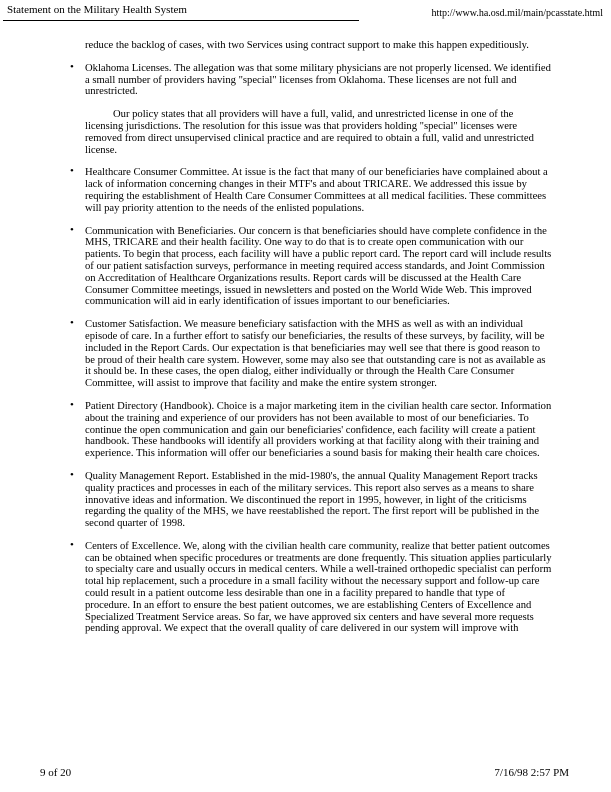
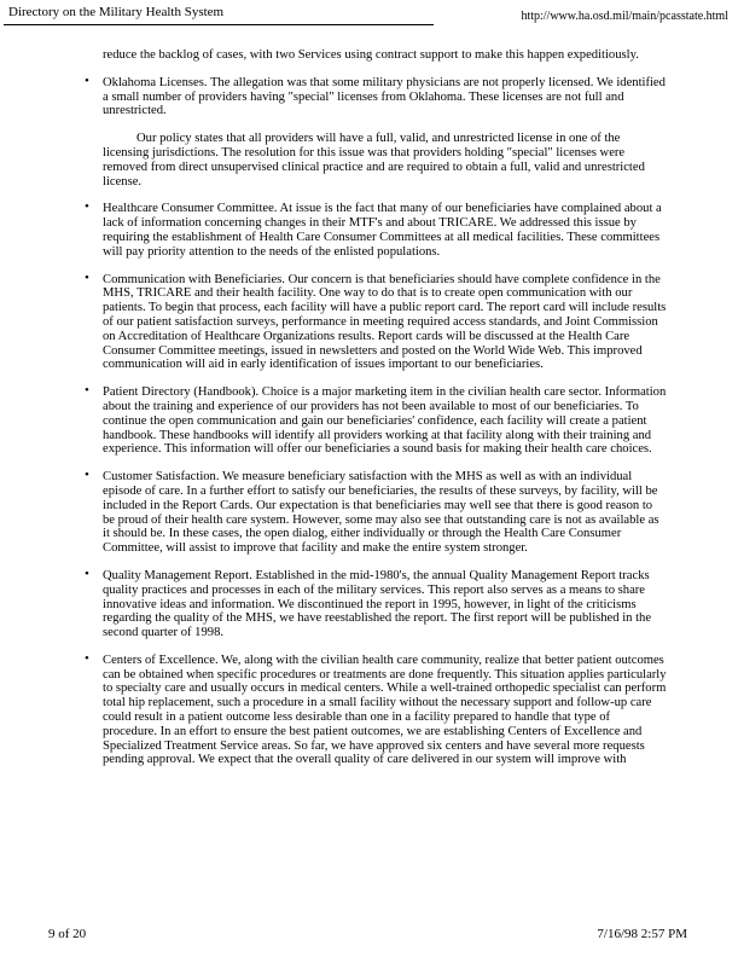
- Statement on the Military Health System
+ Directory on the Military Health System
  http://www.ha.osd.mil/main/pcasstate.html
  reduce the backlog of cases, with two Services using contract support to make this happen expeditiously.
  •
  Oklahoma Licenses. The allegation was that some military physicians are not properly licensed. We identified a small number of providers having "special" licenses from Oklahoma. These licenses are not full and unrestricted.
  Our policy states that all providers will have a full, valid, and unrestricted license in one of the licensing jurisdictions. The resolution for this issue was that providers holding "special" licenses were removed from direct unsupervised clinical practice and are required to obtain a full, valid and unrestricted license.
  •
  Healthcare Consumer Committee. At issue is the fact that many of our beneficiaries have complained about a lack of information concerning changes in their MTF's and about TRICARE. We addressed this issue by requiring the establishment of Health Care Consumer Committees at all medical facilities. These committees will pay priority attention to the needs of the enlisted populations.
  •
  Communication with Beneficiaries. Our concern is that beneficiaries should have complete confidence in the MHS, TRICARE and their health facility. One way to do that is to create open communication with our patients. To begin that process, each facility will have a public report card. The report card will include results of our patient satisfaction surveys, performance in meeting required access standards, and Joint Commission on Accreditation of Healthcare Organizations results. Report cards will be discussed at the Health Care Consumer Committee meetings, issued in newsletters and posted on the World Wide Web. This improved communication will aid in early identification of issues important to our beneficiaries.
  •
- Customer Satisfaction. We measure beneficiary satisfaction with the MHS as well as with an individual episode of care. In a further effort to satisfy our beneficiaries, the results of these surveys, by facility, will be included in the Report Cards. Our expectation is that beneficiaries may well see that there is good reason to be proud of their health care system. However, some may also see that outstanding care is not as available as it should be. In these cases, the open dialog, either individually or through the Health Care Consumer Committee, will assist to improve that facility and make the entire system stronger.
+ Patient Directory (Handbook). Choice is a major marketing item in the civilian health care sector. Information about the training and experience of our providers has not been available to most of our beneficiaries. To continue the open communication and gain our beneficiaries' confidence, each facility will create a patient handbook. These handbooks will identify all providers working at that facility along with their training and experience. This information will offer our beneficiaries a sound basis for making their health care choices.
  •
- Patient Directory (Handbook). Choice is a major marketing item in the civilian health care sector. Information about the training and experience of our providers has not been available to most of our beneficiaries. To continue the open communication and gain our beneficiaries' confidence, each facility will create a patient handbook. These handbooks will identify all providers working at that facility along with their training and experience. This information will offer our beneficiaries a sound basis for making their health care choices.
+ Customer Satisfaction. We measure beneficiary satisfaction with the MHS as well as with an individual episode of care. In a further effort to satisfy our beneficiaries, the results of these surveys, by facility, will be included in the Report Cards. Our expectation is that beneficiaries may well see that there is good reason to be proud of their health care system. However, some may also see that outstanding care is not as available as it should be. In these cases, the open dialog, either individually or through the Health Care Consumer Committee, will assist to improve that facility and make the entire system stronger.
  •
  Quality Management Report. Established in the mid-1980's, the annual Quality Management Report tracks quality practices and processes in each of the military services. This report also serves as a means to share innovative ideas and information. We discontinued the report in 1995, however, in light of the criticisms regarding the quality of the MHS, we have reestablished the report. The first report will be published in the second quarter of 1998.
  •
  Centers of Excellence. We, along with the civilian health care community, realize that better patient outcomes can be obtained when specific procedures or treatments are done frequently. This situation applies particularly to specialty care and usually occurs in medical centers. While a well-trained orthopedic specialist can perform total hip replacement, such a procedure in a small facility without the necessary support and follow-up care could result in a patient outcome less desirable than one in a facility prepared to handle that type of procedure. In an effort to ensure the best patient outcomes, we are establishing Centers of Excellence and Specialized Treatment Service areas. So far, we have approved six centers and have several more requests pending approval. We expect that the overall quality of care delivered in our system will improve with
  9 of 20
  7/16/98 2:57 PM
